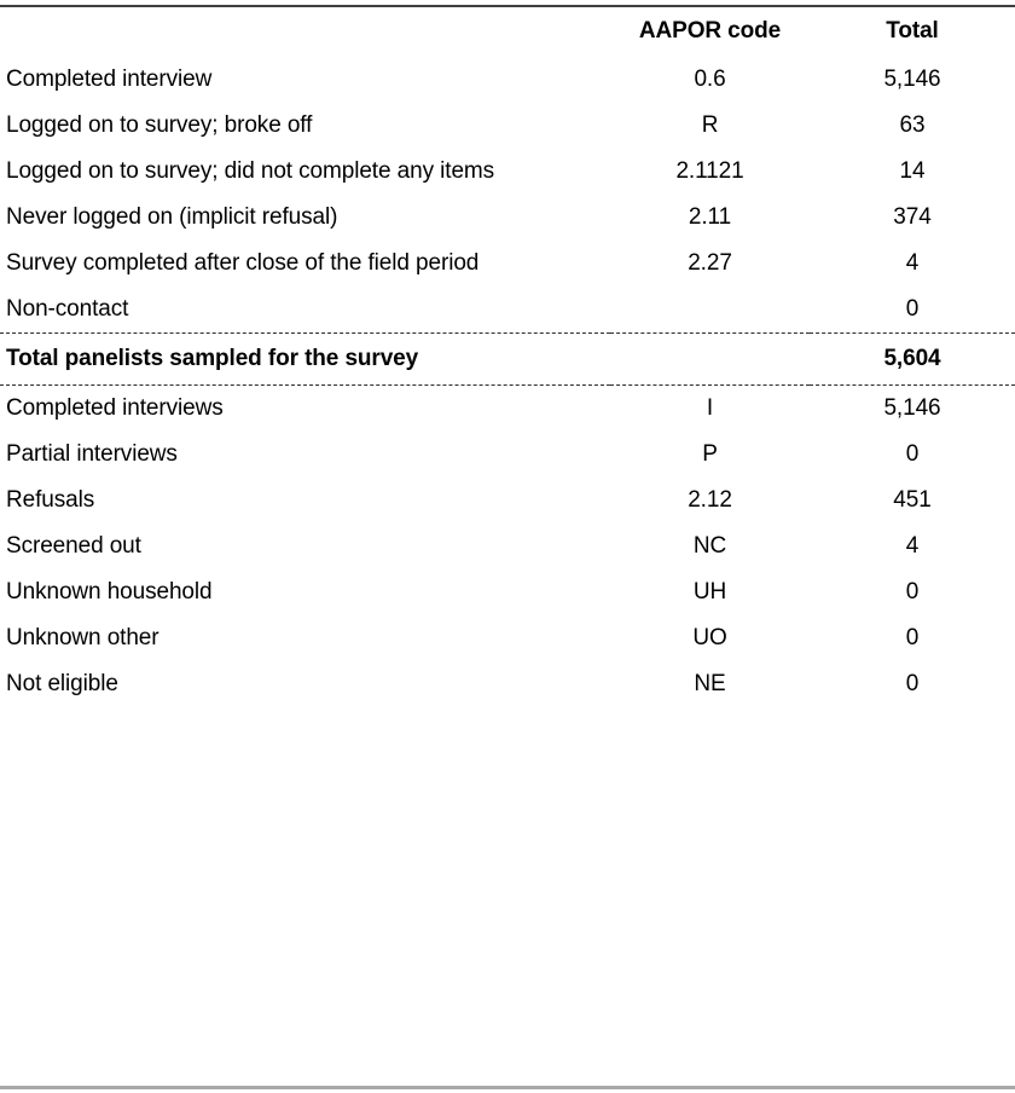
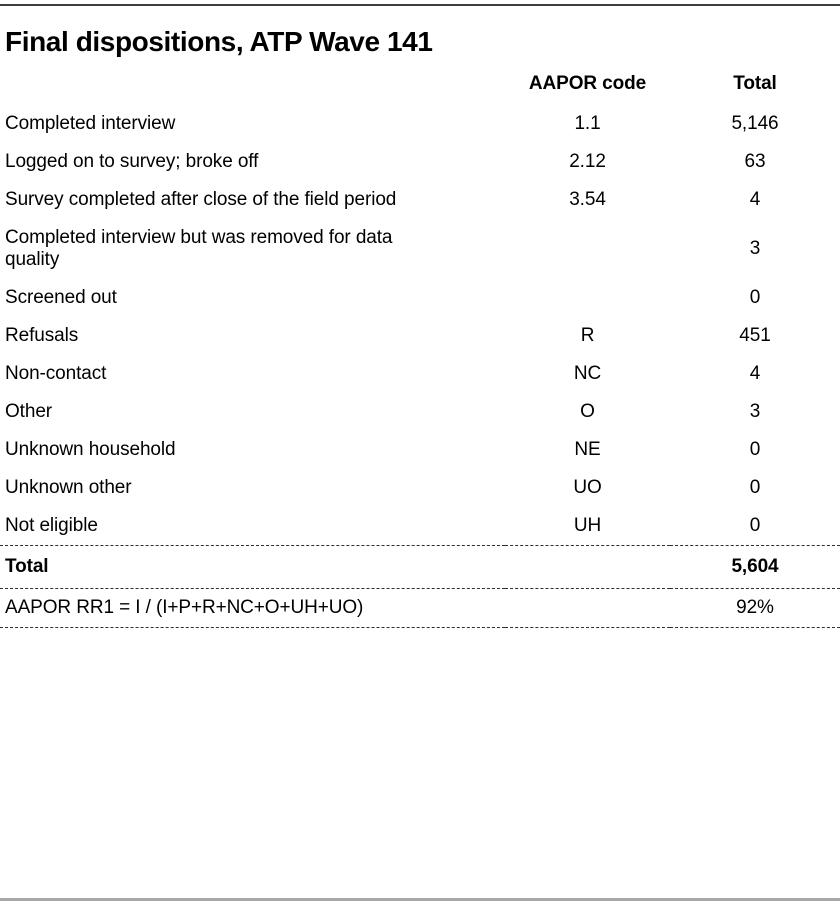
+ Final dispositions, ATP Wave 141
  	AAPOR code	Total
- Completed interview	0.6	5,146
+ Completed interview	1.1	5,146
- Logged on to survey; broke off	R	63
+ Logged on to survey; broke off	2.12	63
- Logged on to survey; did not complete any items	2.1121	14
- Never logged on (implicit refusal)	2.11	374
- Survey completed after close of the field period	2.27	4
+ Survey completed after close of the field period	3.54	4
+ Completed interview but was removed for data quality		3
- Non-contact		0
+ Screened out		0
- Total panelists sampled for the survey		5,604
- Completed interviews	I	5,146
- Partial interviews	P	0
- Refusals	2.12	451
+ Refusals	R	451
- Screened out	NC	4
+ Non-contact	NC	4
+ Other	O	3
- Unknown household	UH	0
+ Unknown household	NE	0
  Unknown other	UO	0
- Not eligible	NE	0
+ Not eligible	UH	0
+ Total		5,604
+ AAPOR RR1 = I / (I+P+R+NC+O+UH+UO)		92%
